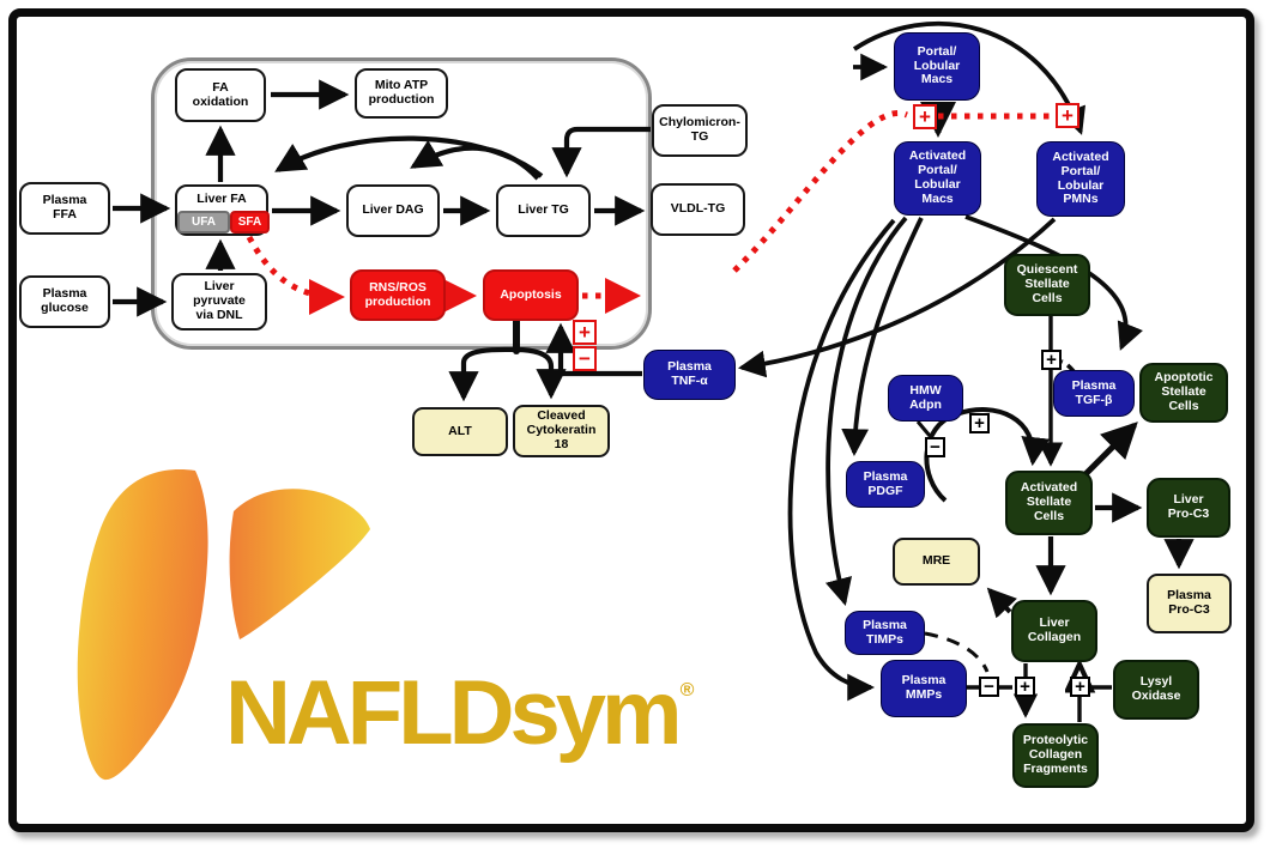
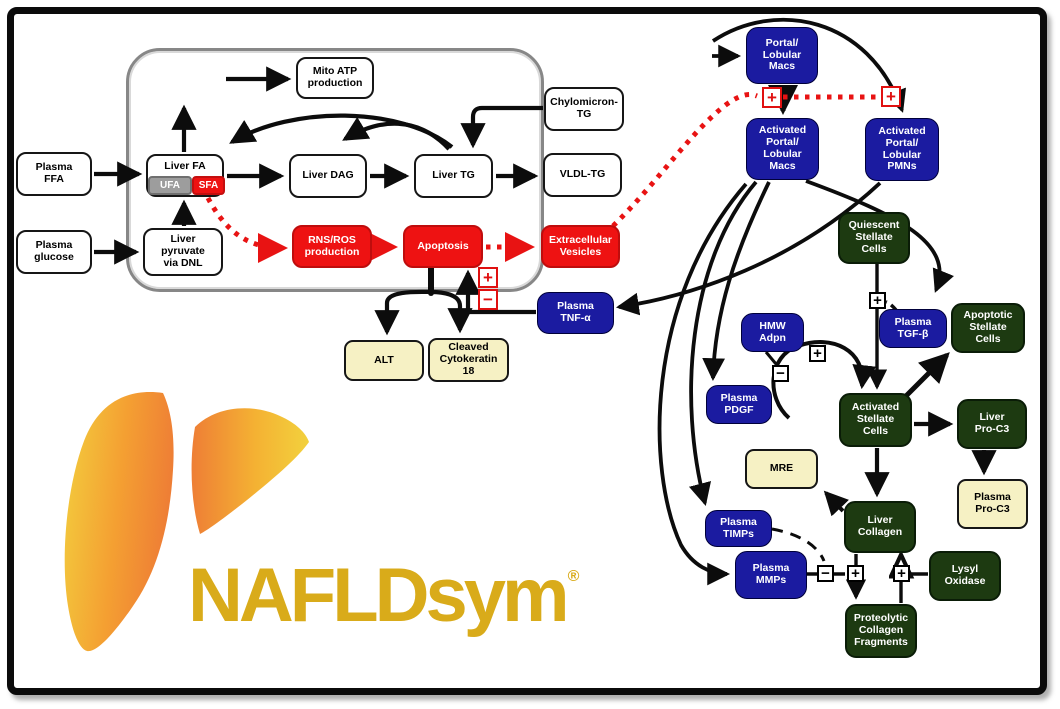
  Plasma
  FFA
  Plasma
  glucose
- FA
- oxidation
  Mito ATP
  production
  Liver FA
  UFA
  SFA
  Liver DAG
  Liver TG
  Liver
  pyruvate
  via DNL
  Chylomicron-
  TG
  VLDL-TG
  RNS/ROS
  production
  Apoptosis
+ Extracellular
+ Vesicles
  ALT
  Cleaved
  Cytokeratin
  18
  Plasma
  TNF-α
  Portal/
  Lobular
  Macs
  Activated
  Portal/
  Lobular
  Macs
  Activated
  Portal/
  Lobular
  PMNs
  Quiescent
  Stellate
  Cells
  Plasma
  TGF-β
  Apoptotic
  Stellate
  Cells
  HMW
  Adpn
  Plasma
  PDGF
  Activated
  Stellate
  Cells
  Liver
  Pro-C3
  Plasma
  Pro-C3
  MRE
  Plasma
  TIMPs
  Plasma
  MMPs
  Liver
  Collagen
  Lysyl
  Oxidase
  Proteolytic
  Collagen
  Fragments
  +
  +
  +
  −
  +
  +
  −
  −
  +
  +
  NAFLDsym®
